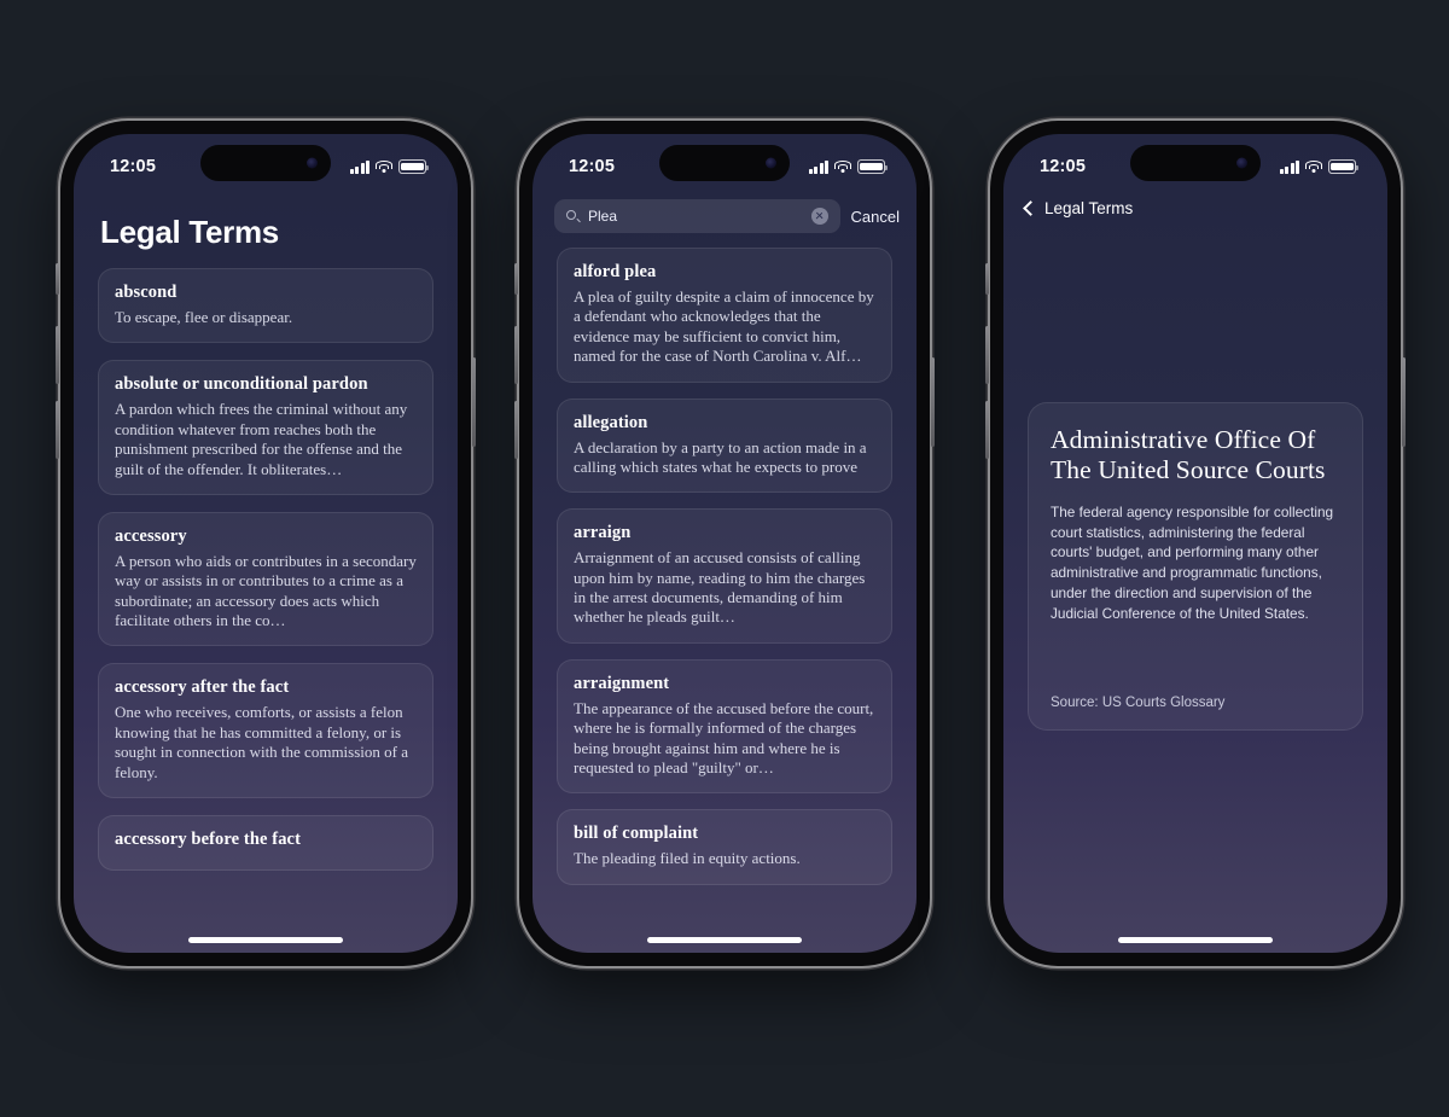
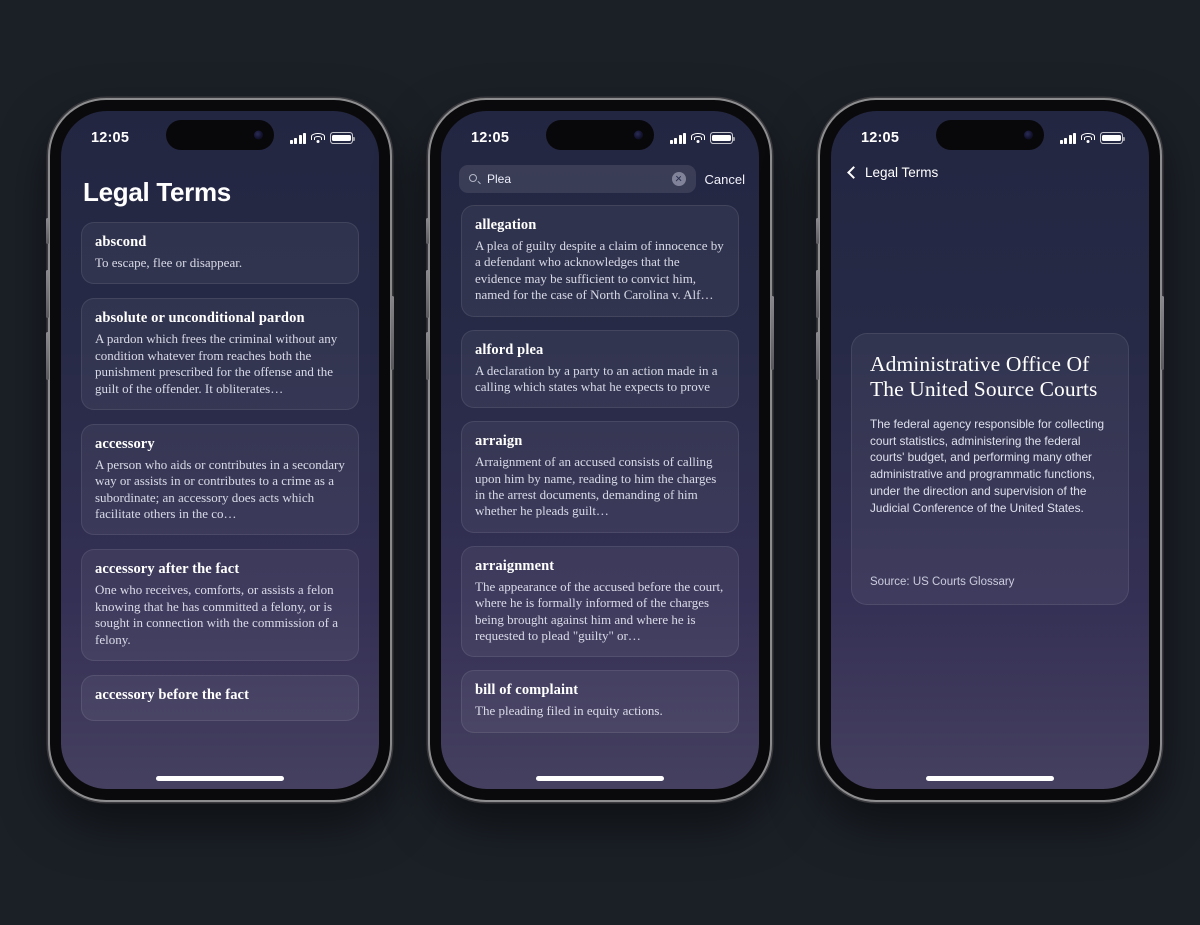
  12:05
  Legal Terms
  abscond
  To escape, flee or disappear.
  absolute or unconditional pardon
  A pardon which frees the criminal without any condition whatever from reaches both the punishment prescribed for the offense and the guilt of the offender. It obliterates…
  accessory
  A person who aids or contributes in a secondary way or assists in or contributes to a crime as a subordinate; an accessory does acts which facilitate others in the co…
  accessory after the fact
  One who receives, comforts, or assists a felon knowing that he has committed a felony, or is sought in connection with the commission of a felony.
  accessory before the fact
  12:05
  Plea
  Cancel
- alford plea
+ allegation
  A plea of guilty despite a claim of innocence by a defendant who acknowledges that the evidence may be sufficient to convict him, named for the case of North Carolina v. Alf…
- allegation
+ alford plea
  A declaration by a party to an action made in a calling which states what he expects to prove
  arraign
  Arraignment of an accused consists of calling upon him by name, reading to him the charges in the arrest documents, demanding of him whether he pleads guilt…
  arraignment
  The appearance of the accused before the court, where he is formally informed of the charges being brought against him and where he is requested to plead "guilty" or…
  bill of complaint
  The pleading filed in equity actions.
  12:05
  Legal Terms
  Administrative Office Of The United Source Courts
  The federal agency responsible for collecting court statistics, administering the federal courts' budget, and performing many other administrative and programmatic functions, under the direction and supervision of the Judicial Conference of the United States.
  Source: US Courts Glossary
